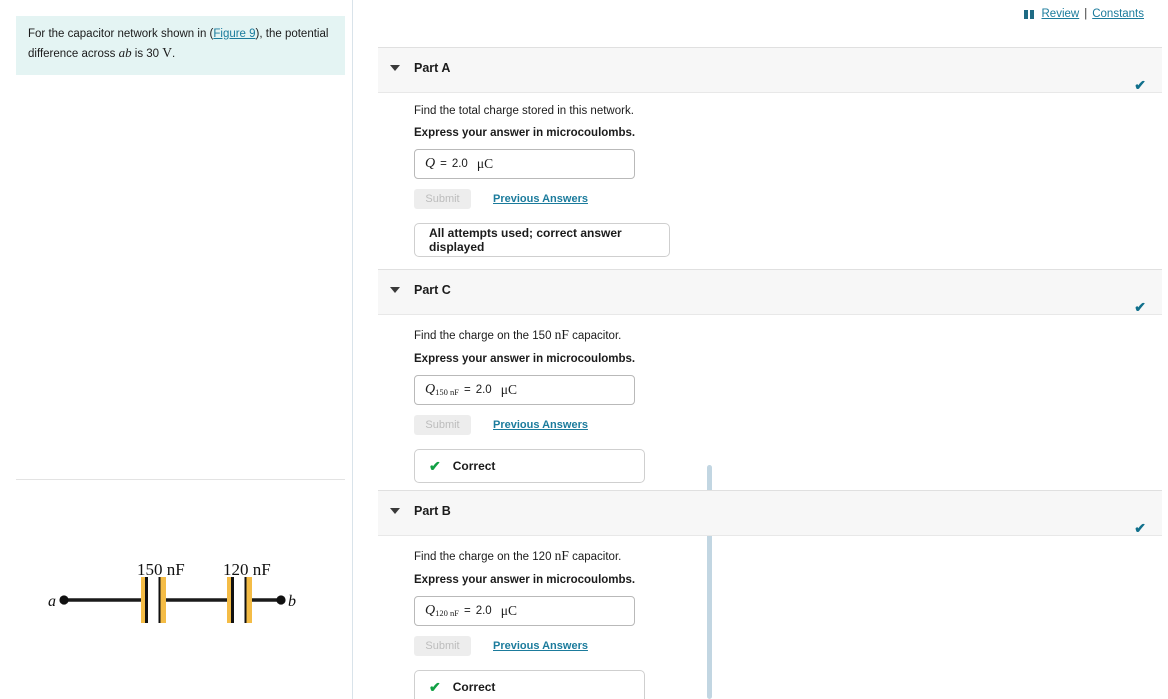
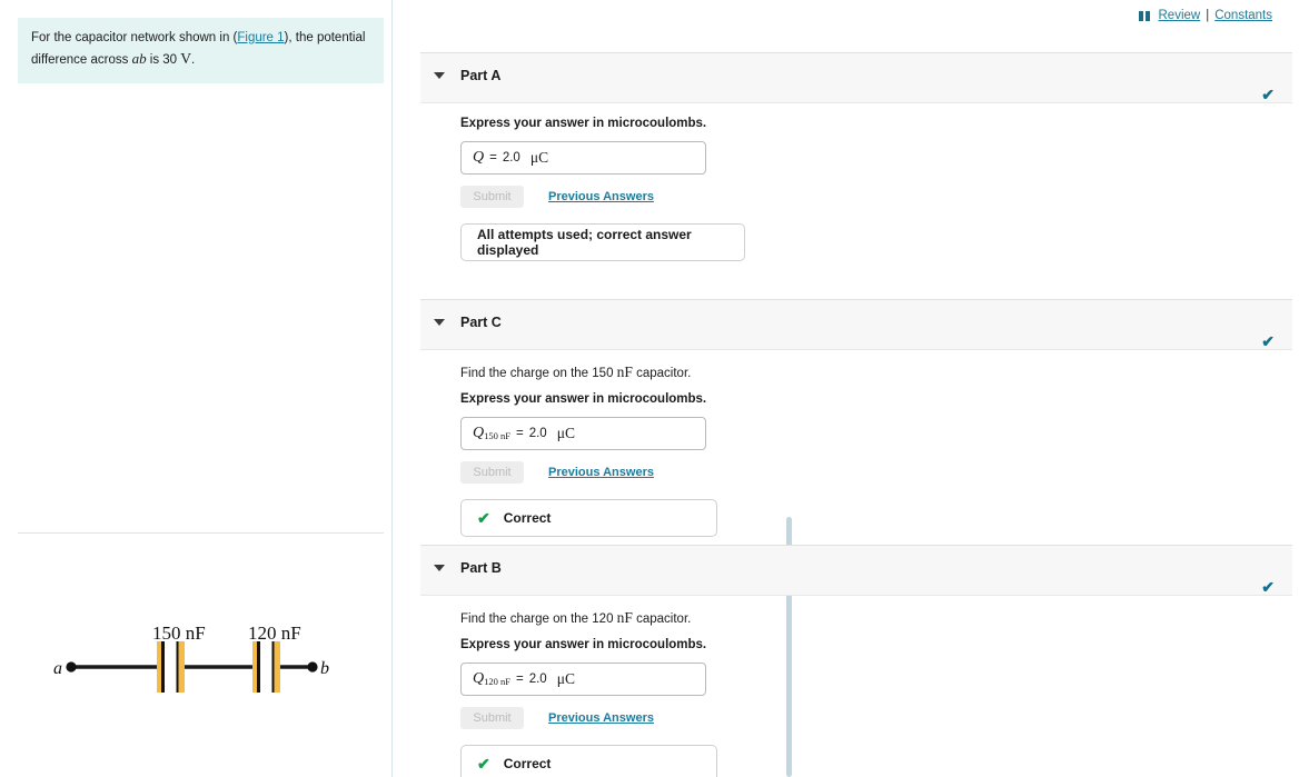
- For the capacitor network shown in (Figure 9), the potential difference across ab is 30 V.
+ For the capacitor network shown in (Figure 1), the potential difference across ab is 30 V.
  150 nF
  120 nF
  a
  b
  Review
  |
  Constants
  Part A
  ✔
- Find the total charge stored in this network.
  Express your answer in microcoulombs.
  Q
  =
  2.0
  μC
  Submit
  Previous Answers
  All attempts used; correct answer displayed
  Part C
  ✔
  Find the charge on the 150 nF capacitor.
  Express your answer in microcoulombs.
  Q
  150 nF
  =
  2.0
  μC
  Submit
  Previous Answers
  ✔
  Correct
  Part B
  ✔
  Find the charge on the 120 nF capacitor.
  Express your answer in microcoulombs.
  Q
  120 nF
  =
  2.0
  μC
  Submit
  Previous Answers
  ✔
  Correct
